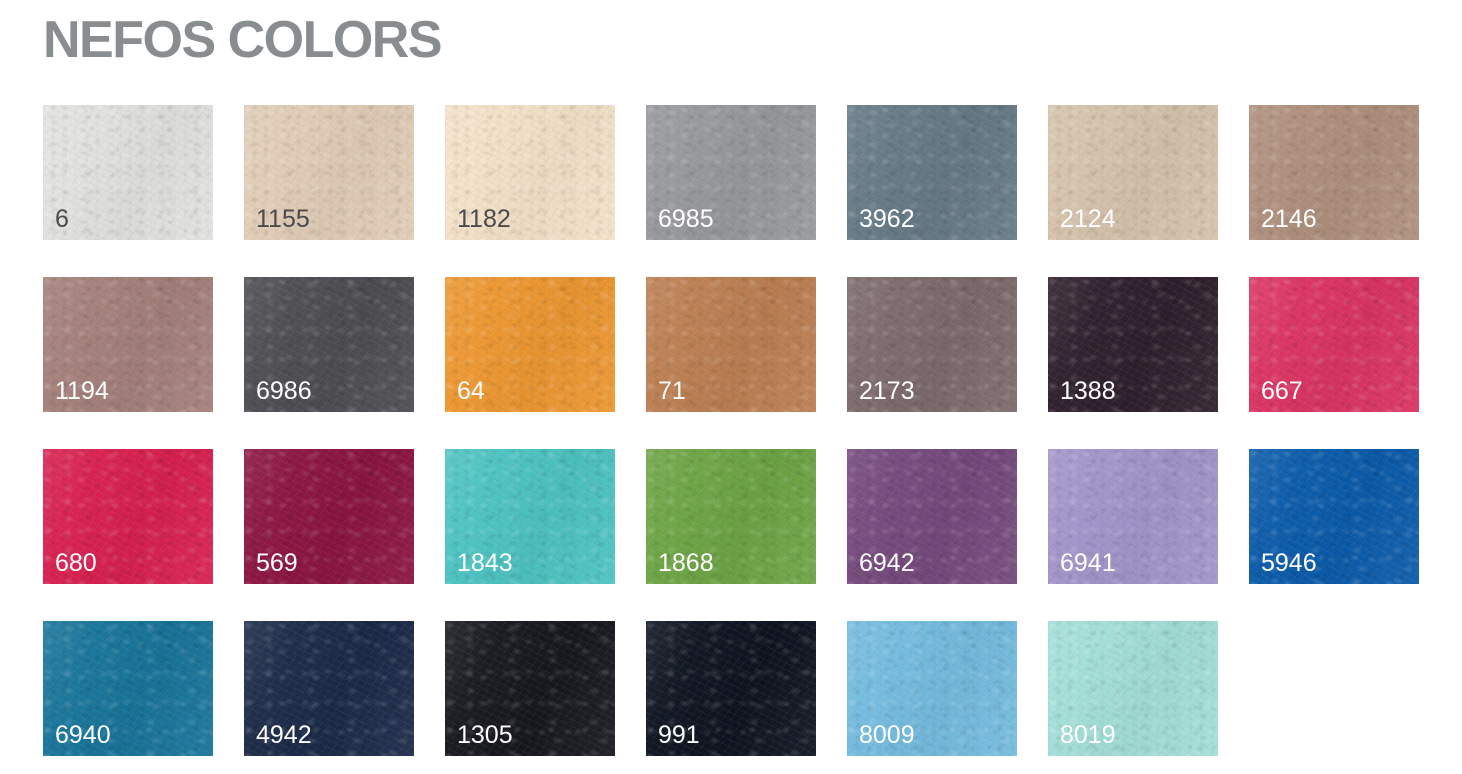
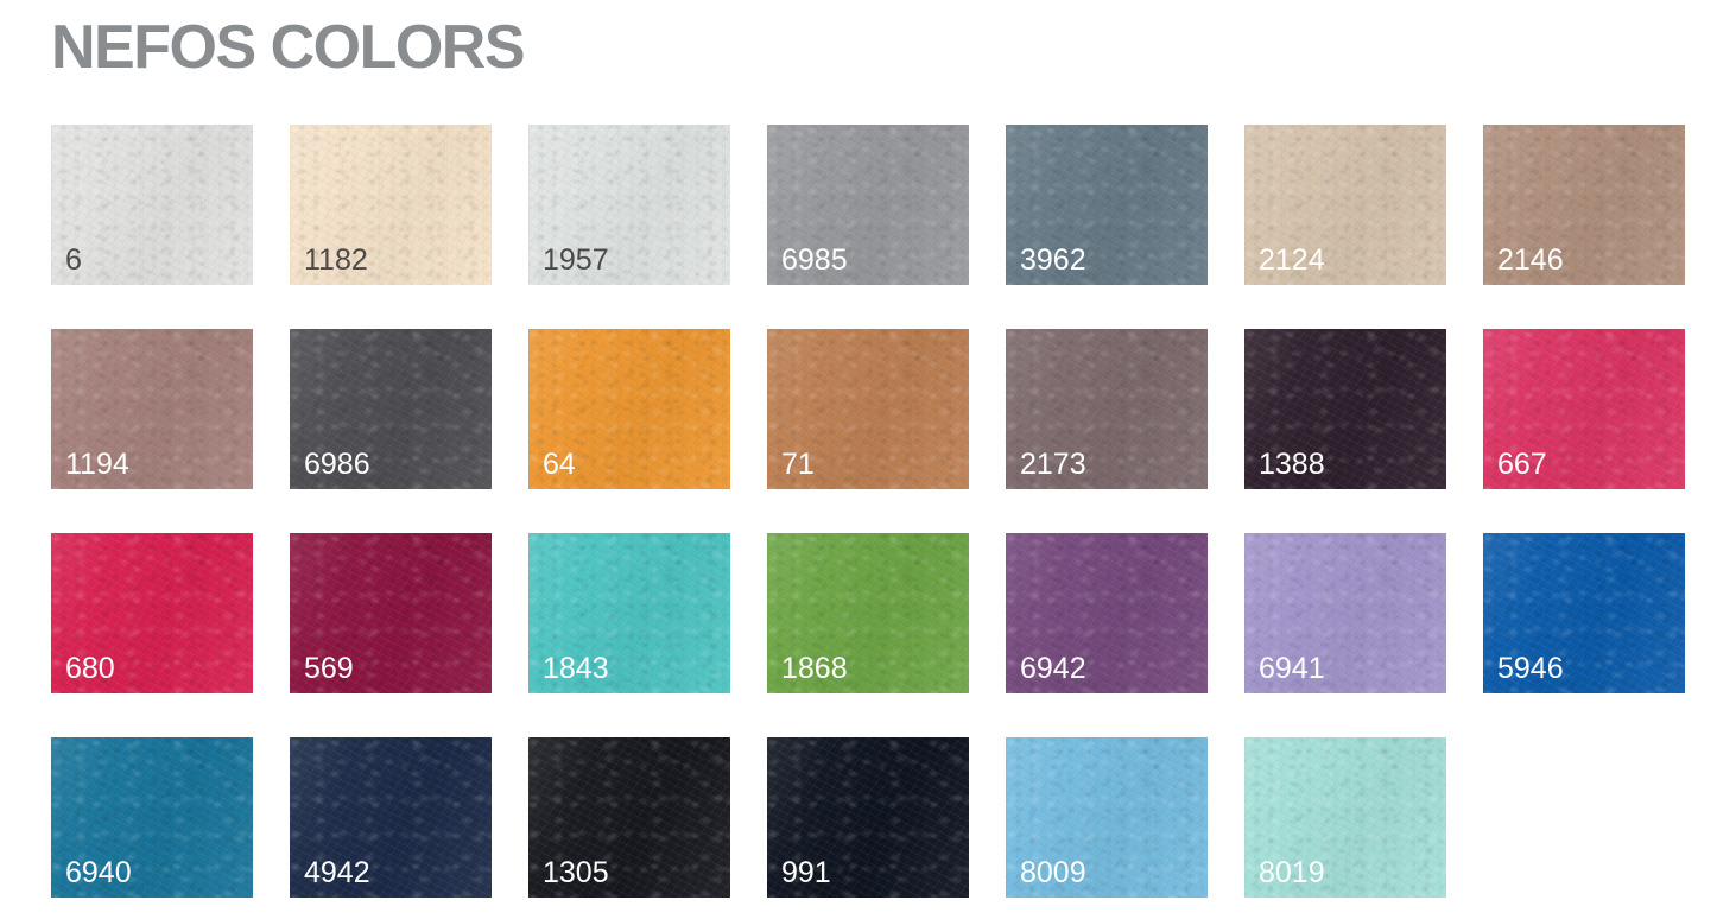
  NEFOS COLORS
  6
- 1155
  1182
+ 1957
  6985
  3962
  2124
  2146
  1194
  6986
  64
  71
  2173
  1388
  667
  680
  569
  1843
  1868
  6942
  6941
  5946
  6940
  4942
  1305
  991
  8009
  8019
